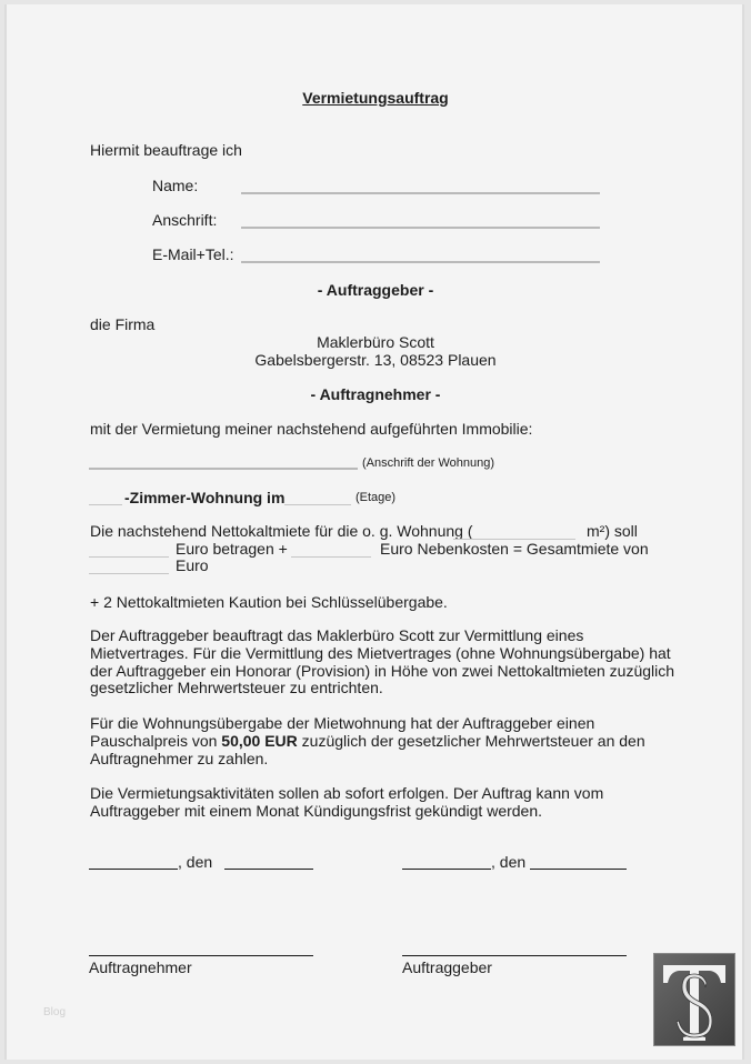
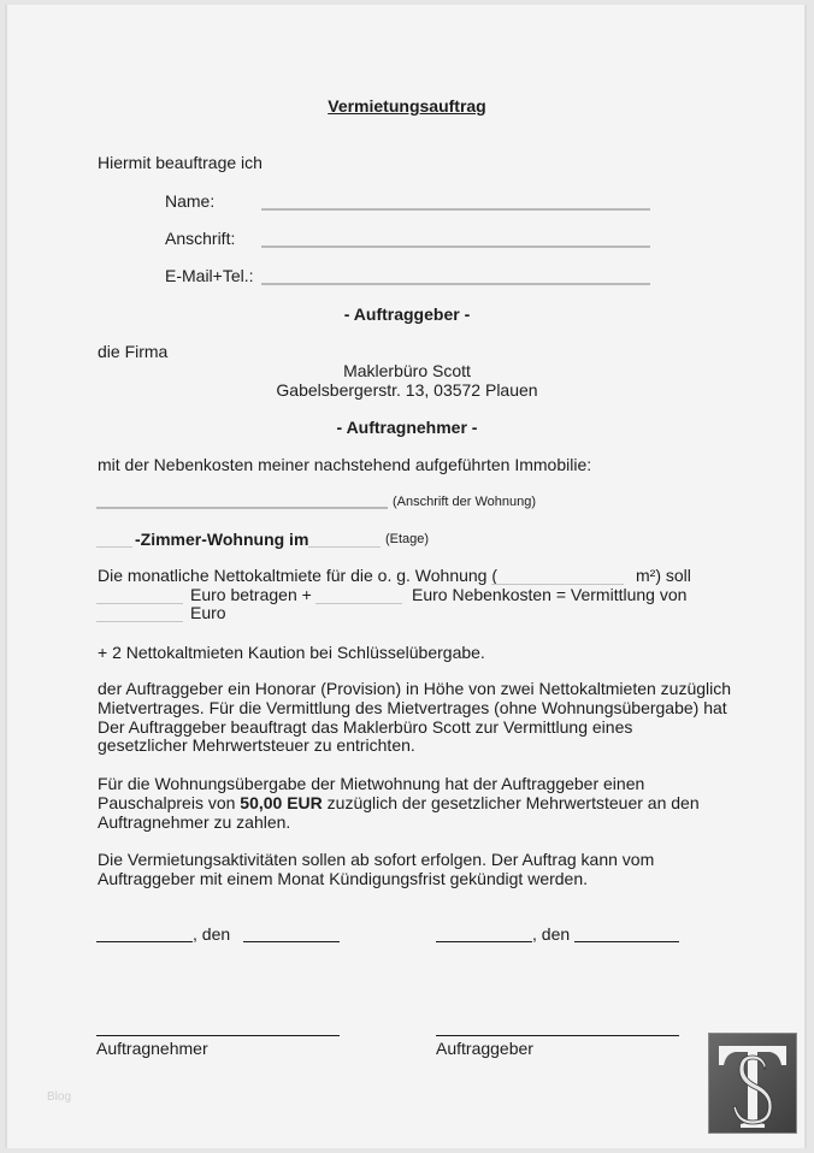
  Vermietungsauftrag
  Hiermit beauftrage ich
  Name:
  Anschrift:
  E-Mail+Tel.:
  - Auftraggeber -
  die Firma
  Maklerbüro Scott
- Gabelsbergerstr. 13, 08523 Plauen
+ Gabelsbergerstr. 13, 03572 Plauen
  - Auftragnehmer -
- mit der Vermietung meiner nachstehend aufgeführten Immobilie:
+ mit der Nebenkosten meiner nachstehend aufgeführten Immobilie:
  (Anschrift der Wohnung)
  -Zimmer-Wohnung im
  (Etage)
- Die nachstehend Nettokaltmiete für die o. g. Wohnung (
+ Die monatliche Nettokaltmiete für die o. g. Wohnung (
  m²) soll
  Euro betragen +
- Euro Nebenkosten = Gesamtmiete von
+ Euro Nebenkosten = Vermittlung von
  Euro
  + 2 Nettokaltmieten Kaution bei Schlüsselübergabe.
- Der Auftraggeber beauftragt das Maklerbüro Scott zur Vermittlung eines
+ der Auftraggeber ein Honorar (Provision) in Höhe von zwei Nettokaltmieten zuzüglich
  Mietvertrages. Für die Vermittlung des Mietvertrages (ohne Wohnungsübergabe) hat
- der Auftraggeber ein Honorar (Provision) in Höhe von zwei Nettokaltmieten zuzüglich
+ Der Auftraggeber beauftragt das Maklerbüro Scott zur Vermittlung eines
  gesetzlicher Mehrwertsteuer zu entrichten.
  Für die Wohnungsübergabe der Mietwohnung hat der Auftraggeber einen
  Pauschalpreis von 50,00 EUR zuzüglich der gesetzlicher Mehrwertsteuer an den
  Auftragnehmer zu zahlen.
  Die Vermietungsaktivitäten sollen ab sofort erfolgen. Der Auftrag kann vom
  Auftraggeber mit einem Monat Kündigungsfrist gekündigt werden.
  , den
  , den
  Auftragnehmer
  Auftraggeber
  Blog
